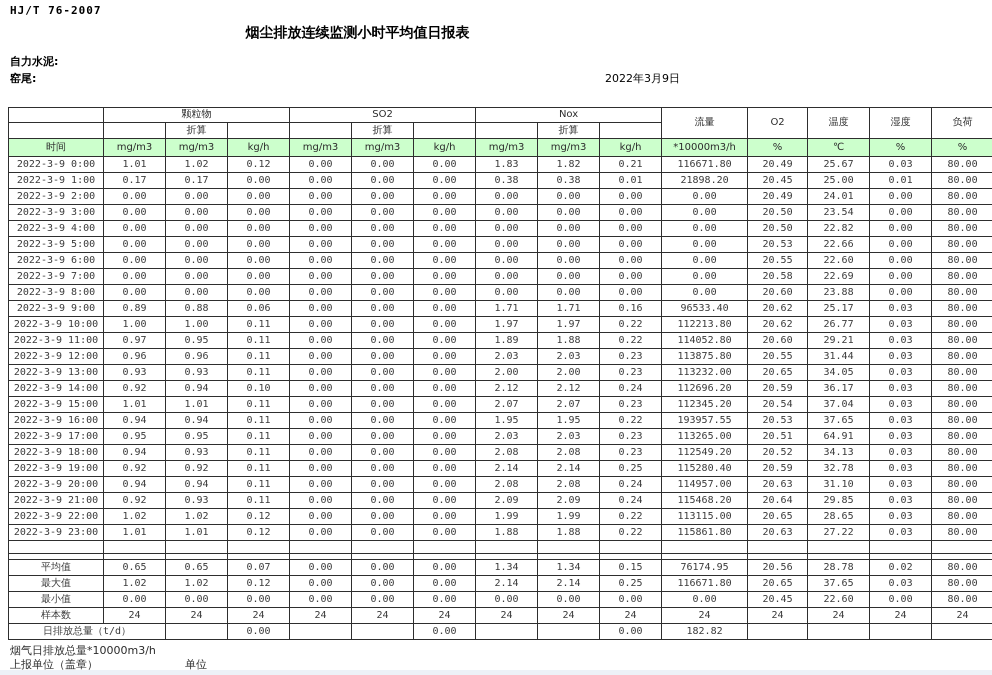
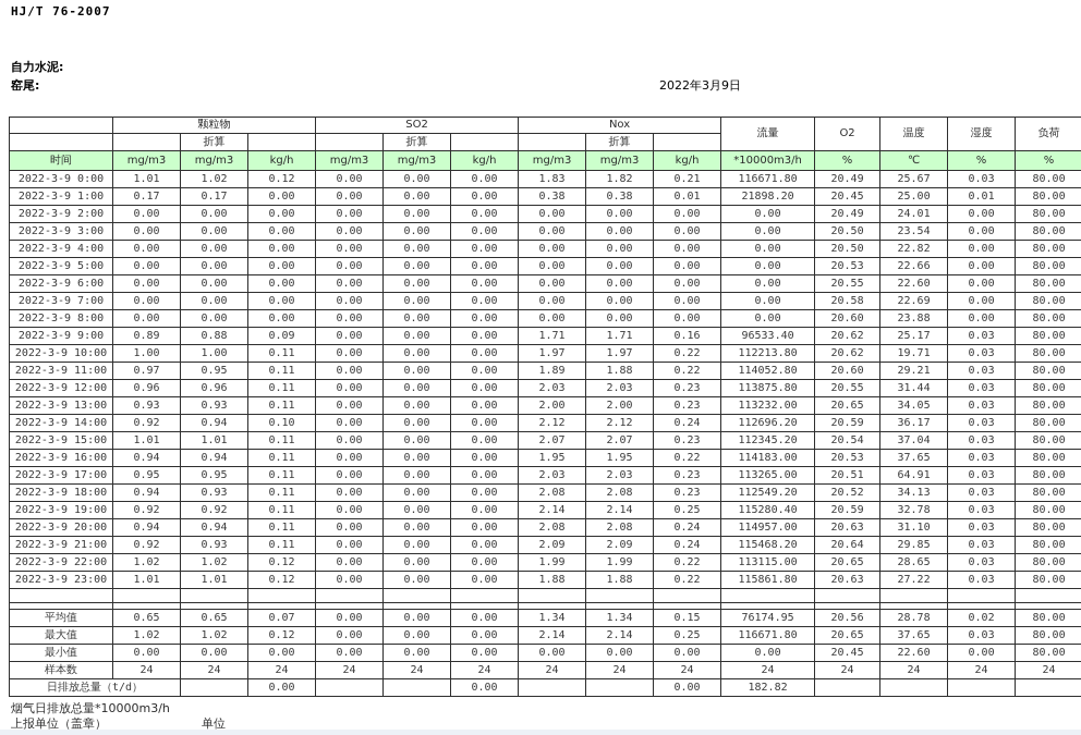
  HJ/T 76-2007
- 烟尘排放连续监测小时平均值日报表
  自力水泥:
  窑尾:
  2022年3月9日
  	颗粒物	SO2	Nox	流量	O2	温度	湿度	负荷
  		折算			折算			折算
  时间	mg/m3	mg/m3	kg/h	mg/m3	mg/m3	kg/h	mg/m3	mg/m3	kg/h	*10000m3/h	%	℃	%	%
  2022-3-9 0:00	1.01	1.02	0.12	0.00	0.00	0.00	1.83	1.82	0.21	116671.80	20.49	25.67	0.03	80.00
  2022-3-9 1:00	0.17	0.17	0.00	0.00	0.00	0.00	0.38	0.38	0.01	21898.20	20.45	25.00	0.01	80.00
  2022-3-9 2:00	0.00	0.00	0.00	0.00	0.00	0.00	0.00	0.00	0.00	0.00	20.49	24.01	0.00	80.00
  2022-3-9 3:00	0.00	0.00	0.00	0.00	0.00	0.00	0.00	0.00	0.00	0.00	20.50	23.54	0.00	80.00
  2022-3-9 4:00	0.00	0.00	0.00	0.00	0.00	0.00	0.00	0.00	0.00	0.00	20.50	22.82	0.00	80.00
  2022-3-9 5:00	0.00	0.00	0.00	0.00	0.00	0.00	0.00	0.00	0.00	0.00	20.53	22.66	0.00	80.00
  2022-3-9 6:00	0.00	0.00	0.00	0.00	0.00	0.00	0.00	0.00	0.00	0.00	20.55	22.60	0.00	80.00
  2022-3-9 7:00	0.00	0.00	0.00	0.00	0.00	0.00	0.00	0.00	0.00	0.00	20.58	22.69	0.00	80.00
  2022-3-9 8:00	0.00	0.00	0.00	0.00	0.00	0.00	0.00	0.00	0.00	0.00	20.60	23.88	0.00	80.00
- 2022-3-9 9:00	0.89	0.88	0.06	0.00	0.00	0.00	1.71	1.71	0.16	96533.40	20.62	25.17	0.03	80.00
+ 2022-3-9 9:00	0.89	0.88	0.09	0.00	0.00	0.00	1.71	1.71	0.16	96533.40	20.62	25.17	0.03	80.00
- 2022-3-9 10:00	1.00	1.00	0.11	0.00	0.00	0.00	1.97	1.97	0.22	112213.80	20.62	26.77	0.03	80.00
+ 2022-3-9 10:00	1.00	1.00	0.11	0.00	0.00	0.00	1.97	1.97	0.22	112213.80	20.62	19.71	0.03	80.00
  2022-3-9 11:00	0.97	0.95	0.11	0.00	0.00	0.00	1.89	1.88	0.22	114052.80	20.60	29.21	0.03	80.00
  2022-3-9 12:00	0.96	0.96	0.11	0.00	0.00	0.00	2.03	2.03	0.23	113875.80	20.55	31.44	0.03	80.00
  2022-3-9 13:00	0.93	0.93	0.11	0.00	0.00	0.00	2.00	2.00	0.23	113232.00	20.65	34.05	0.03	80.00
  2022-3-9 14:00	0.92	0.94	0.10	0.00	0.00	0.00	2.12	2.12	0.24	112696.20	20.59	36.17	0.03	80.00
  2022-3-9 15:00	1.01	1.01	0.11	0.00	0.00	0.00	2.07	2.07	0.23	112345.20	20.54	37.04	0.03	80.00
- 2022-3-9 16:00	0.94	0.94	0.11	0.00	0.00	0.00	1.95	1.95	0.22	193957.55	20.53	37.65	0.03	80.00
+ 2022-3-9 16:00	0.94	0.94	0.11	0.00	0.00	0.00	1.95	1.95	0.22	114183.00	20.53	37.65	0.03	80.00
  2022-3-9 17:00	0.95	0.95	0.11	0.00	0.00	0.00	2.03	2.03	0.23	113265.00	20.51	64.91	0.03	80.00
  2022-3-9 18:00	0.94	0.93	0.11	0.00	0.00	0.00	2.08	2.08	0.23	112549.20	20.52	34.13	0.03	80.00
  2022-3-9 19:00	0.92	0.92	0.11	0.00	0.00	0.00	2.14	2.14	0.25	115280.40	20.59	32.78	0.03	80.00
  2022-3-9 20:00	0.94	0.94	0.11	0.00	0.00	0.00	2.08	2.08	0.24	114957.00	20.63	31.10	0.03	80.00
  2022-3-9 21:00	0.92	0.93	0.11	0.00	0.00	0.00	2.09	2.09	0.24	115468.20	20.64	29.85	0.03	80.00
  2022-3-9 22:00	1.02	1.02	0.12	0.00	0.00	0.00	1.99	1.99	0.22	113115.00	20.65	28.65	0.03	80.00
  2022-3-9 23:00	1.01	1.01	0.12	0.00	0.00	0.00	1.88	1.88	0.22	115861.80	20.63	27.22	0.03	80.00
  平均值	0.65	0.65	0.07	0.00	0.00	0.00	1.34	1.34	0.15	76174.95	20.56	28.78	0.02	80.00
  最大值	1.02	1.02	0.12	0.00	0.00	0.00	2.14	2.14	0.25	116671.80	20.65	37.65	0.03	80.00
  最小值	0.00	0.00	0.00	0.00	0.00	0.00	0.00	0.00	0.00	0.00	20.45	22.60	0.00	80.00
  样本数	24	24	24	24	24	24	24	24	24	24	24	24	24	24
  日排放总量（t/d）		0.00			0.00			0.00	182.82
  烟气日排放总量*10000m3/h
  上报单位（盖章）
  单位
